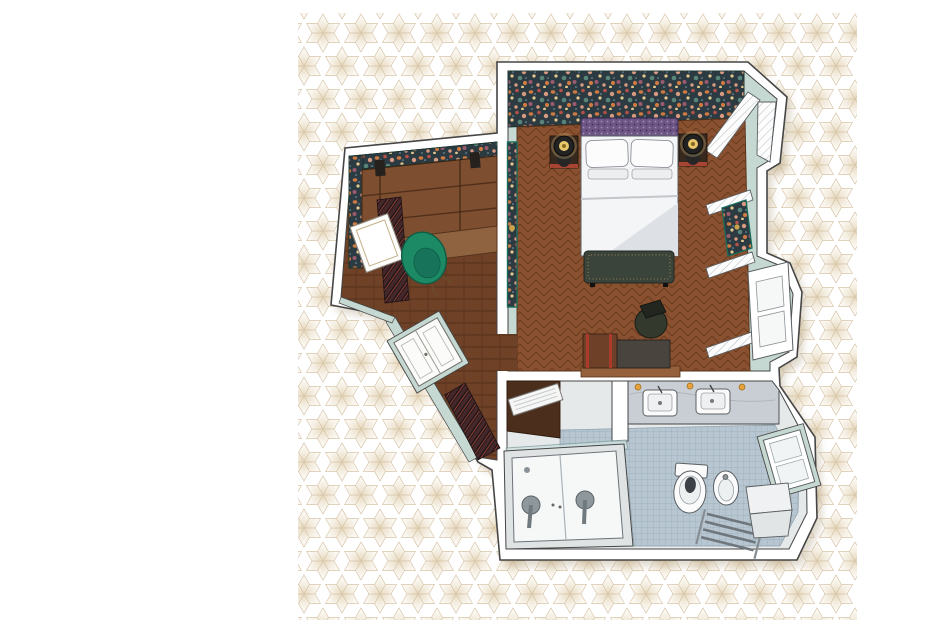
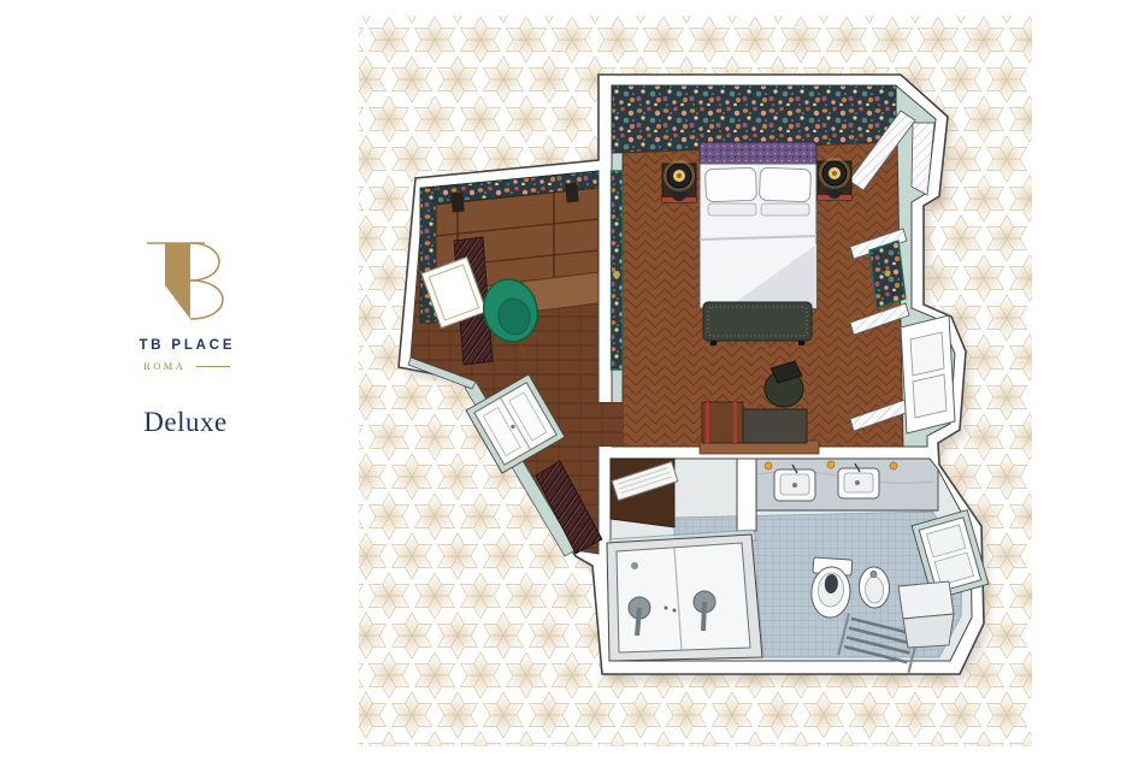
+ TB PLACE
+ ROMA
+ Deluxe
